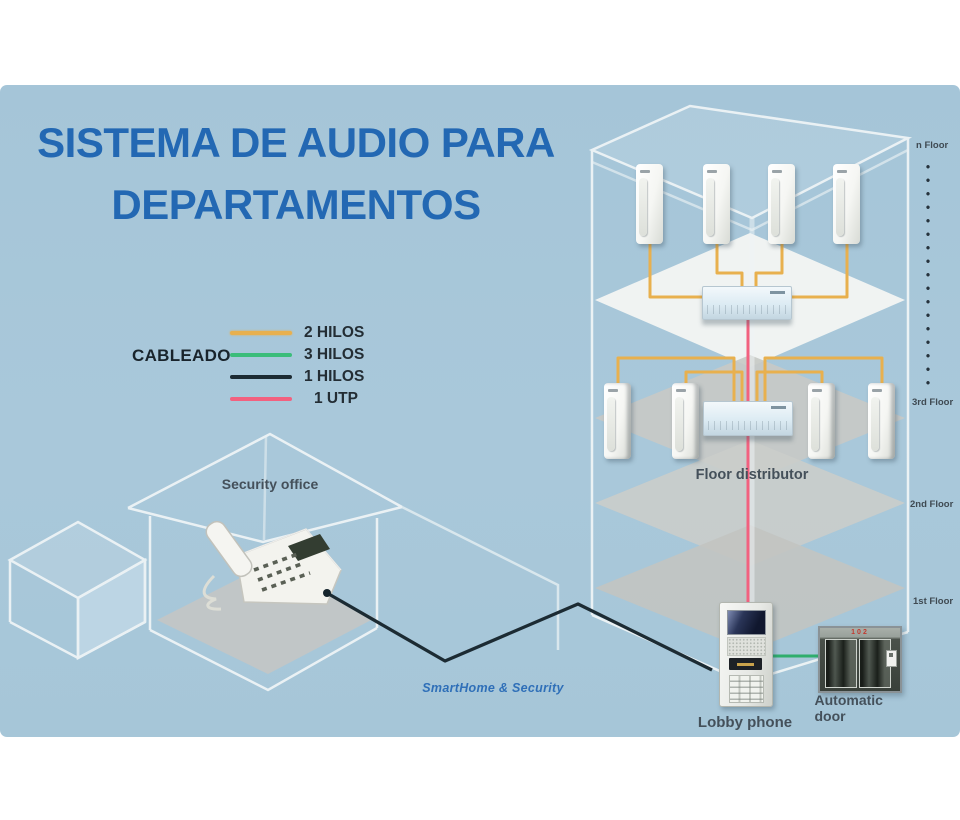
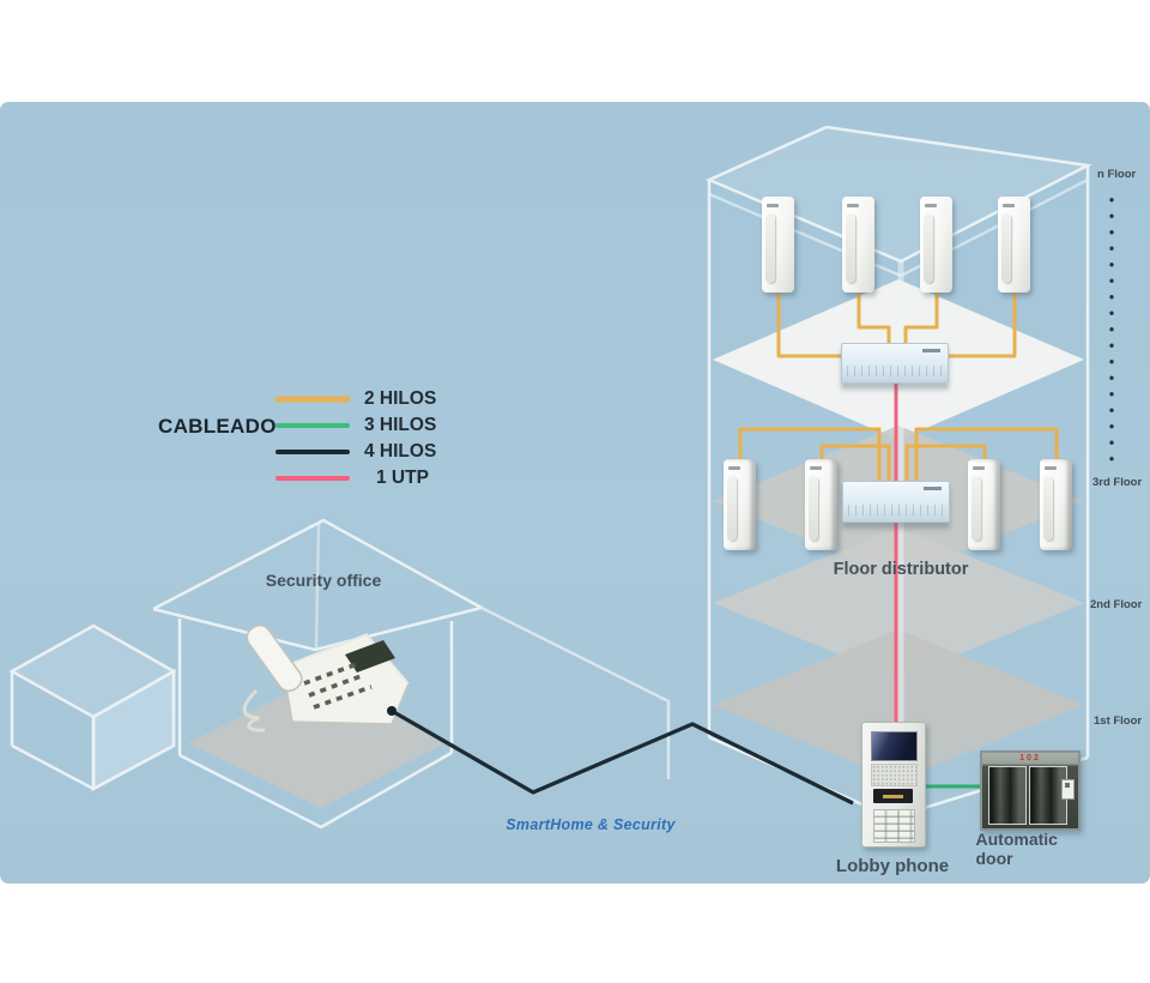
- SISTEMA DE AUDIO PARA
- DEPARTAMENTOS
  CABLEADO
  2 HILOS
  3 HILOS
- 1 HILOS
+ 4 HILOS
  1 UTP
  n Floor
  3rd Floor
  2nd Floor
  1st Floor
  Security office
  Floor distributor
  Lobby phone
  Automatic door
  SmartHome & Security
